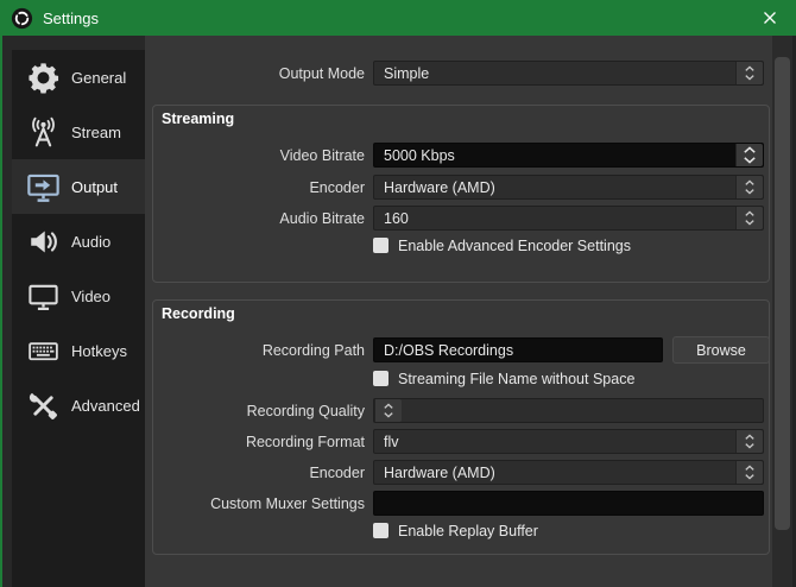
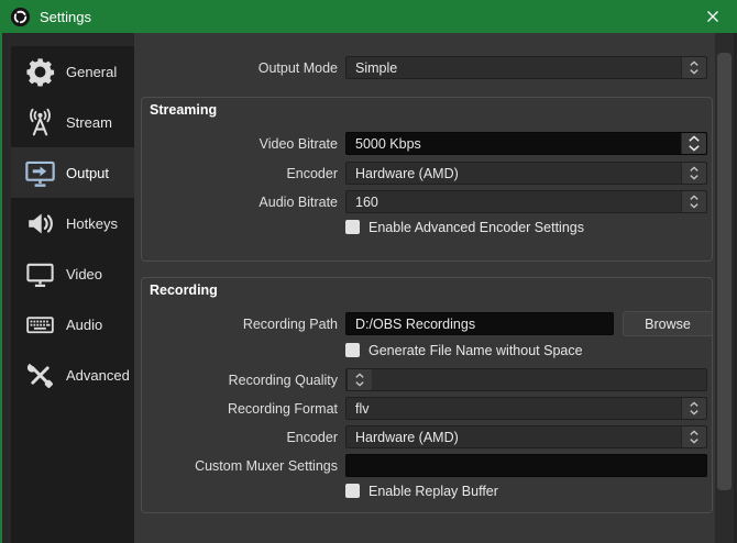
  Settings
  General
  Stream
  Output
- Audio
+ Hotkeys
  Video
- Hotkeys
+ Audio
  Advanced
  Output Mode
  Simple
  Streaming
  Video Bitrate
  5000 Kbps
  Encoder
  Hardware (AMD)
  Audio Bitrate
  160
  Enable Advanced Encoder Settings
  Recording
  Recording Path
  D:/OBS Recordings
  Browse
- Streaming File Name without Space
+ Generate File Name without Space
  Recording Quality
  Recording Format
  flv
  Encoder
  Hardware (AMD)
  Custom Muxer Settings
  Enable Replay Buffer
